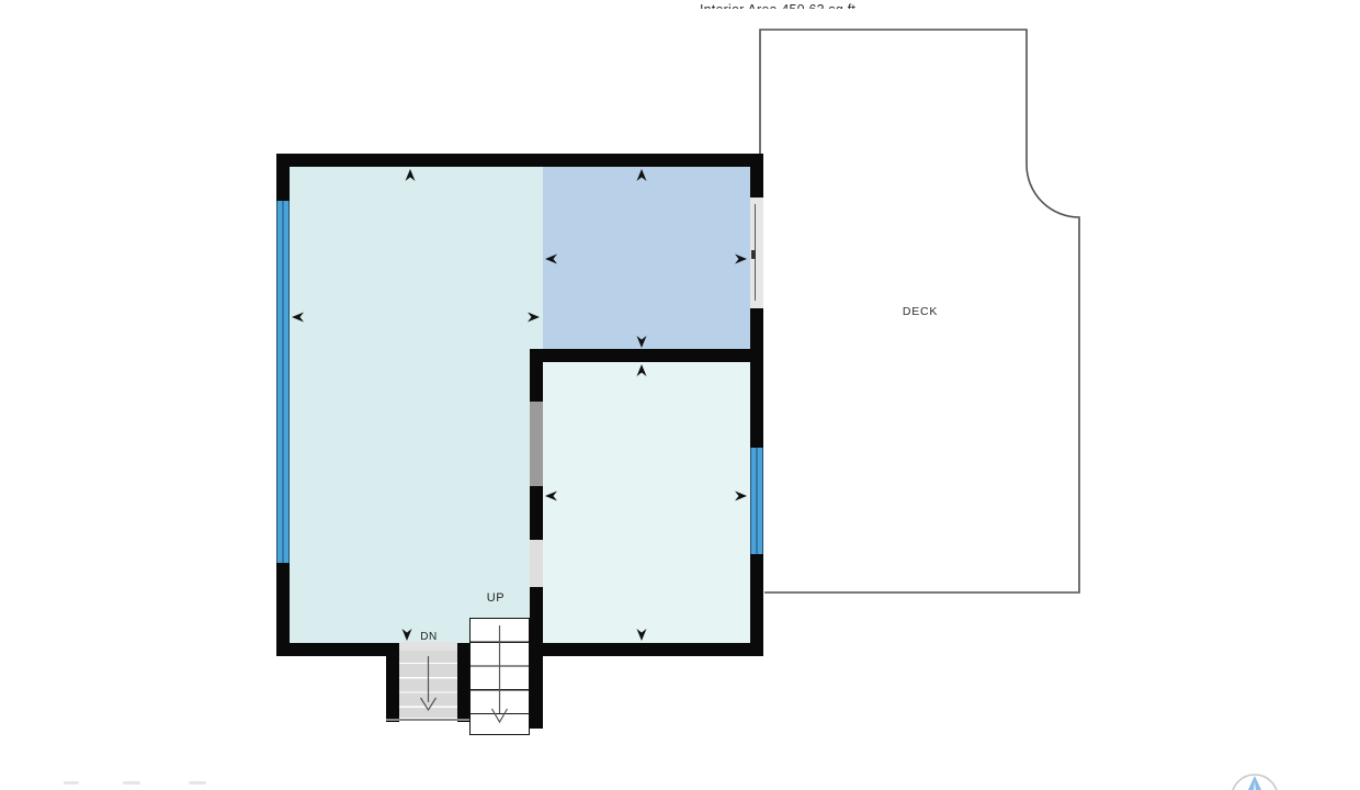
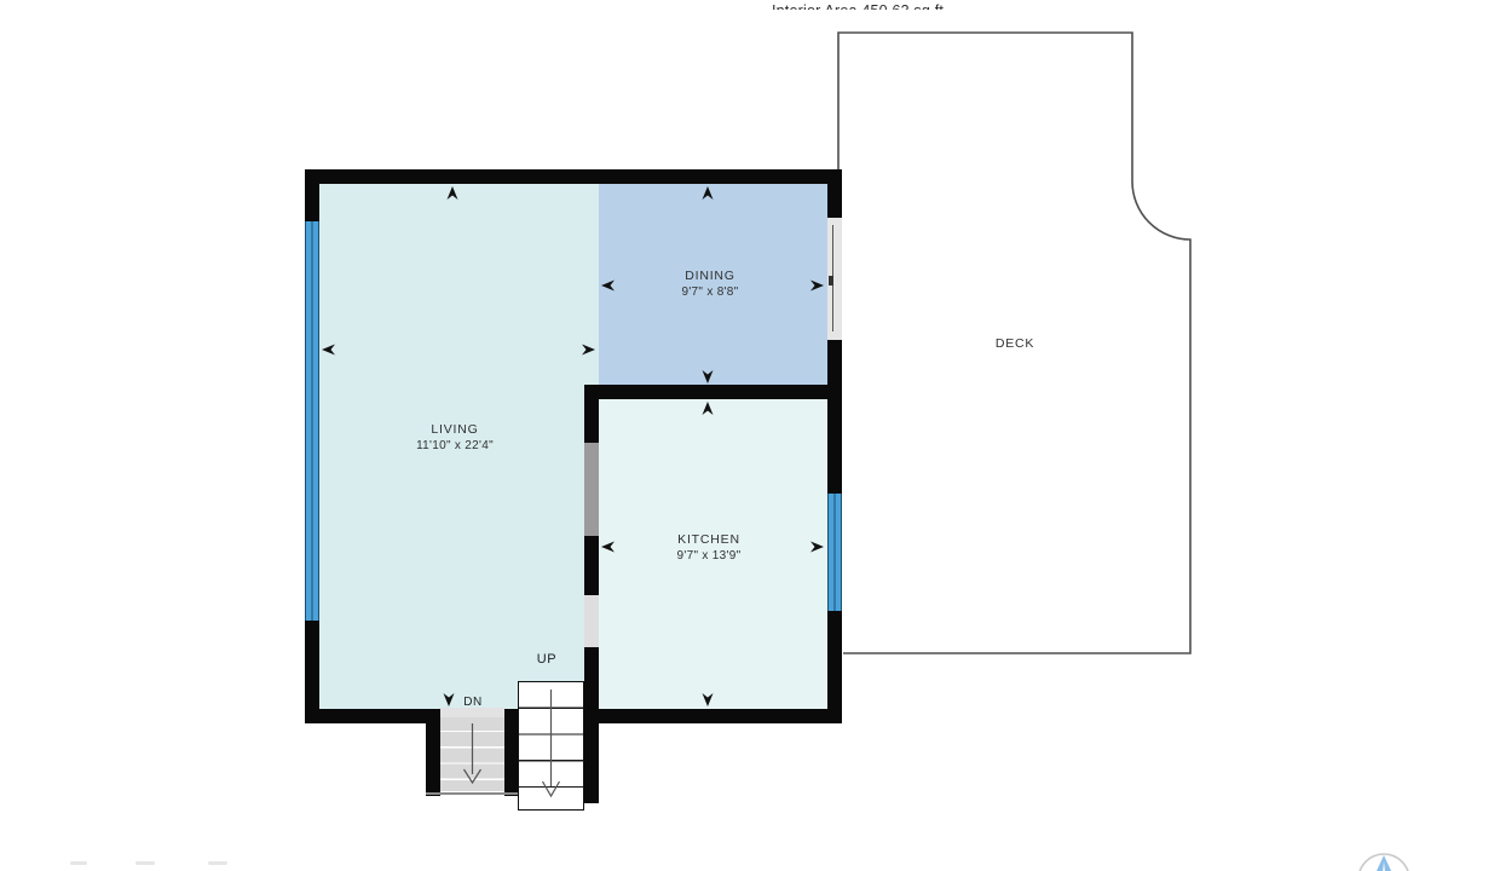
+ LIVING
+ 11'10" x 22'4"
+ DINING
+ 9'7" x 8'8"
+ KITCHEN
+ 9'7" x 13'9"
  DECK
  UP
  DN
